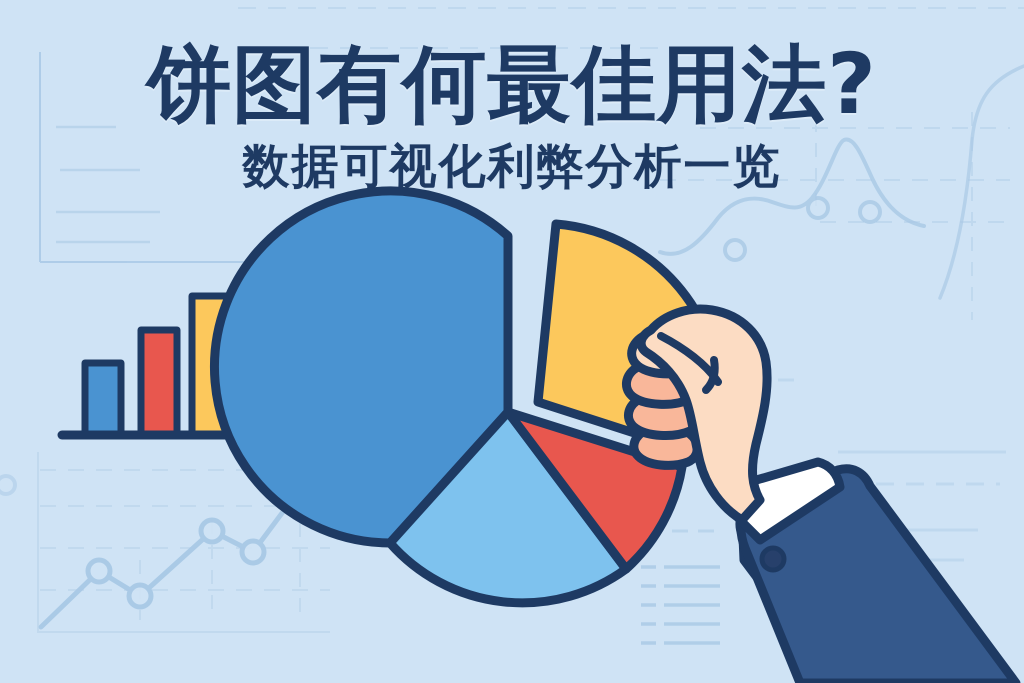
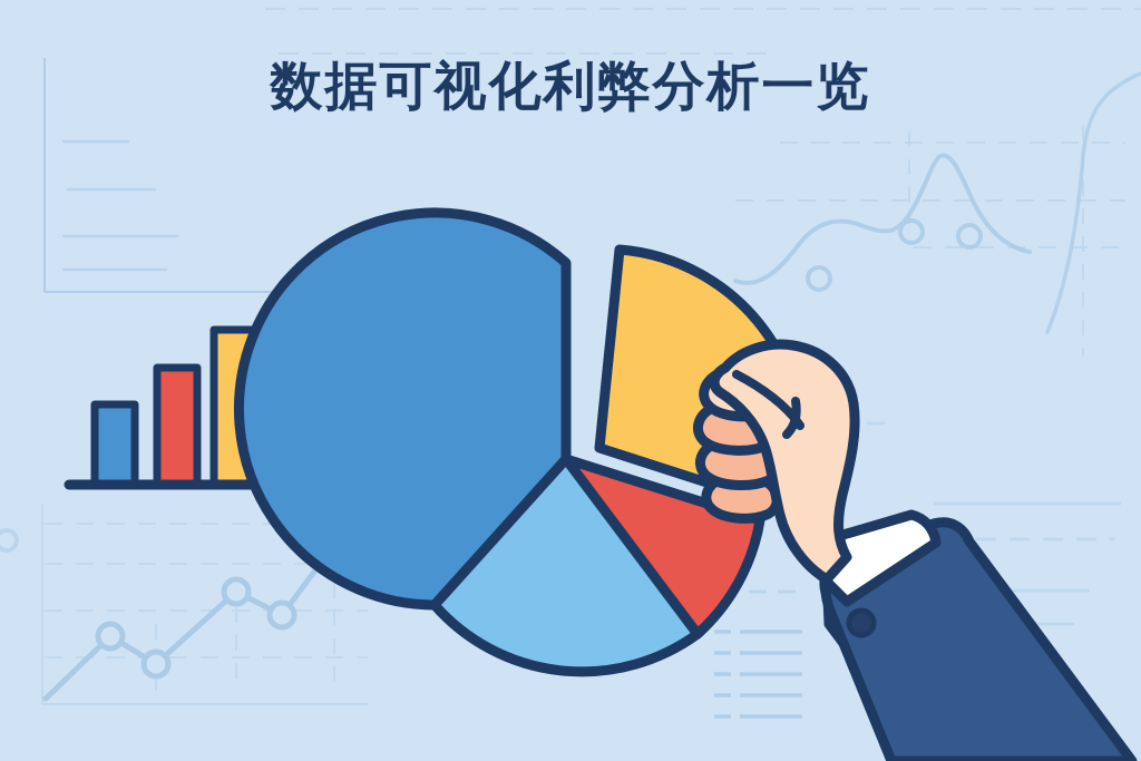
- 饼图有何最佳用法?
  数据可视化利弊分析一览
